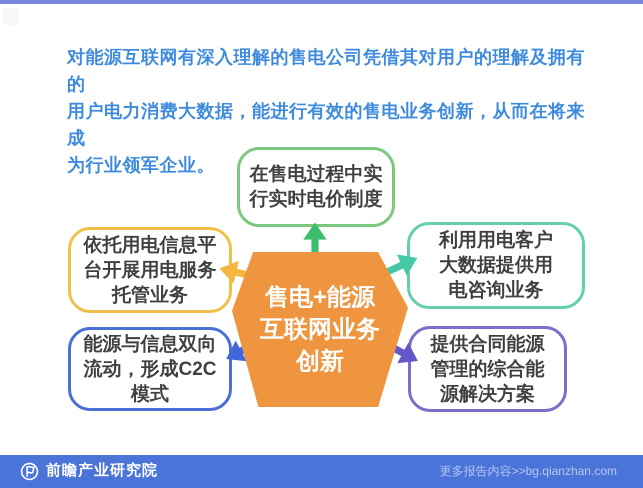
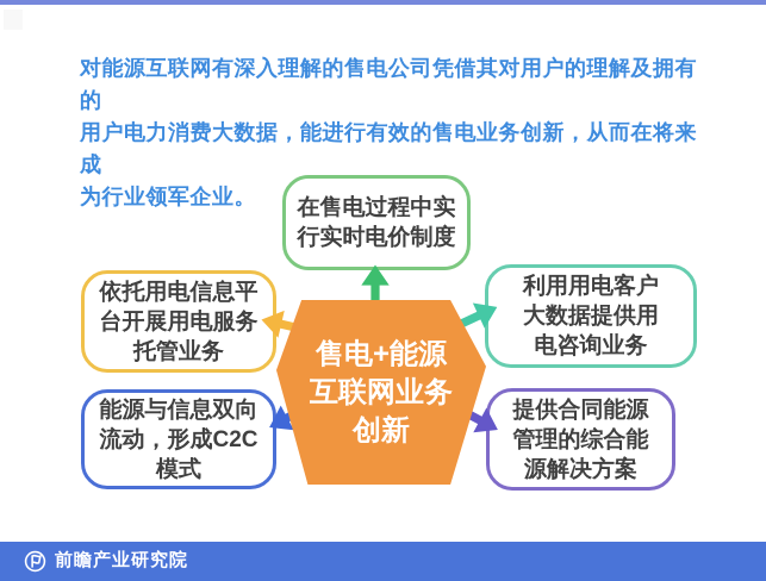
  对能源互联网有深入理解的售电公司凭借其对用户的理解及拥有的
  用户电力消费大数据，能进行有效的售电业务创新，从而在将来成
  为行业领军企业。
  在售电过程中实
  行实时电价制度
  依托用电信息平
  台开展用电服务
  托管业务
  利用用电客户
  大数据提供用
  电咨询业务
  能源与信息双向
  流动，形成C2C
  模式
  提供合同能源
  管理的综合能
  源解决方案
  售电+能源
  互联网业务
  创新
  前瞻产业研究院
- 更多报告内容>>bg.qianzhan.com
